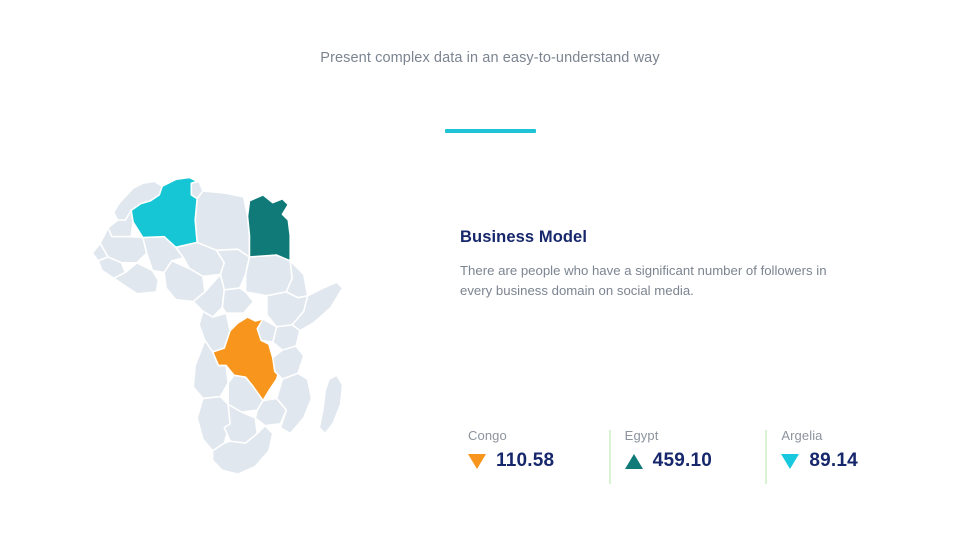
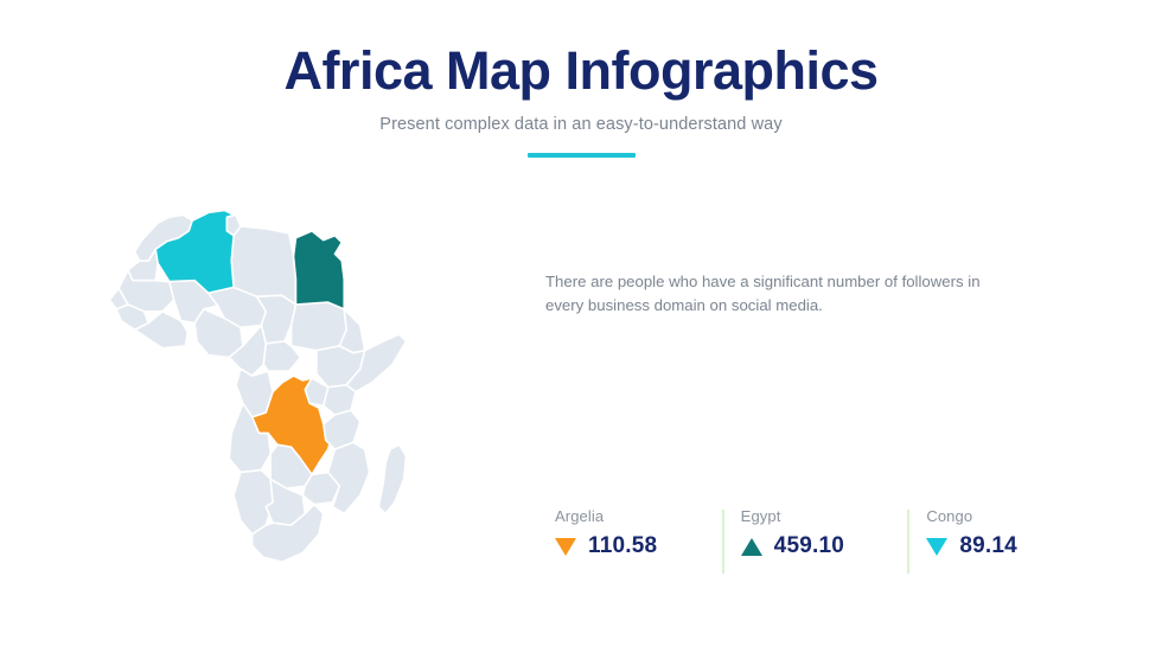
+ Africa Map Infographics
  Present complex data in an easy-to-understand way
- Business Model
  There are people who have a significant number of followers in every business domain on social media.
- Congo
+ Argelia
  110.58
  Egypt
  459.10
- Argelia
+ Congo
  89.14
